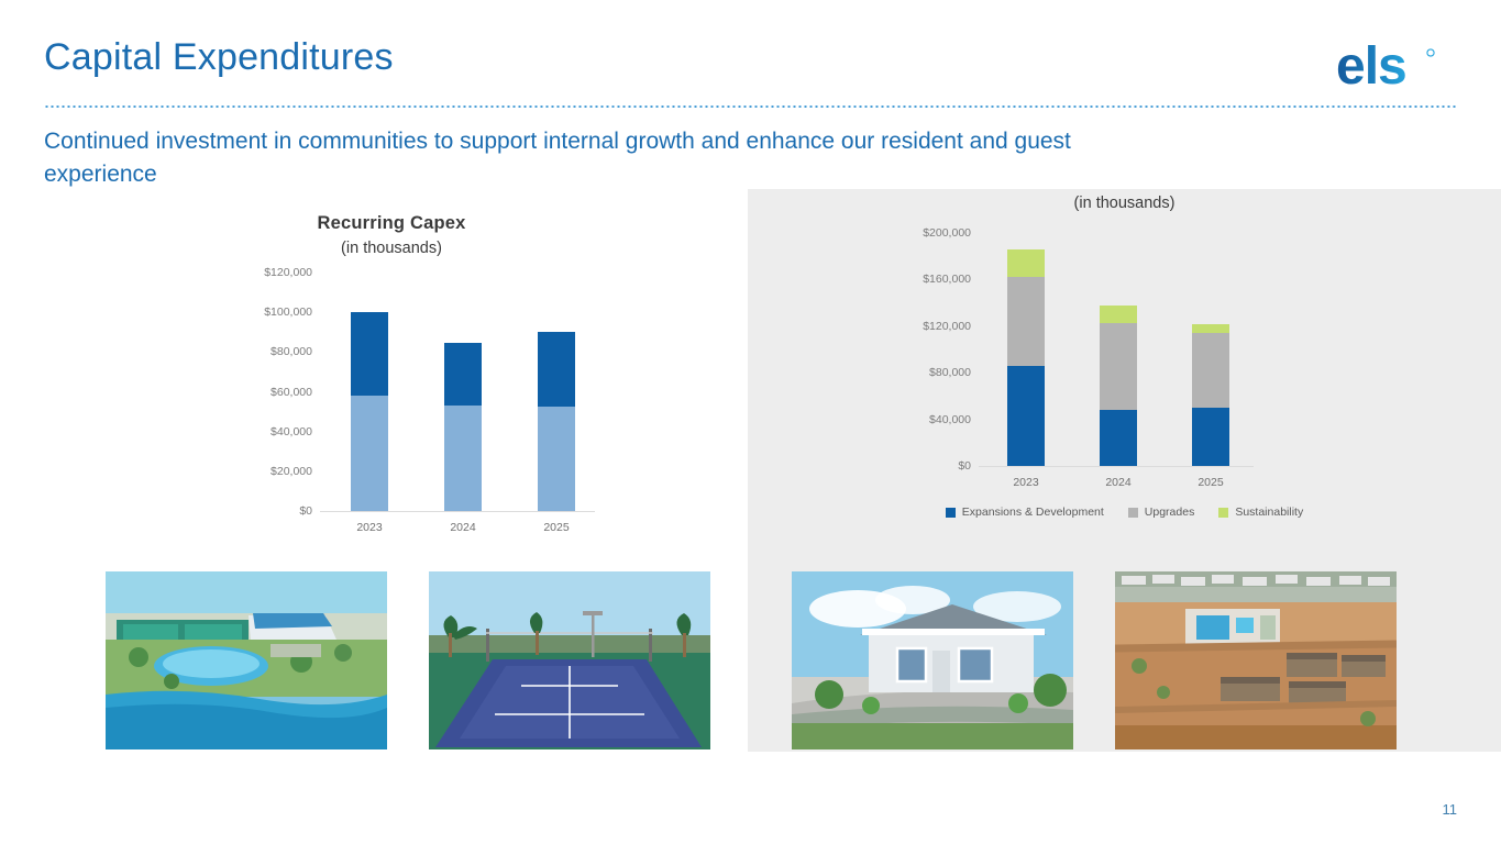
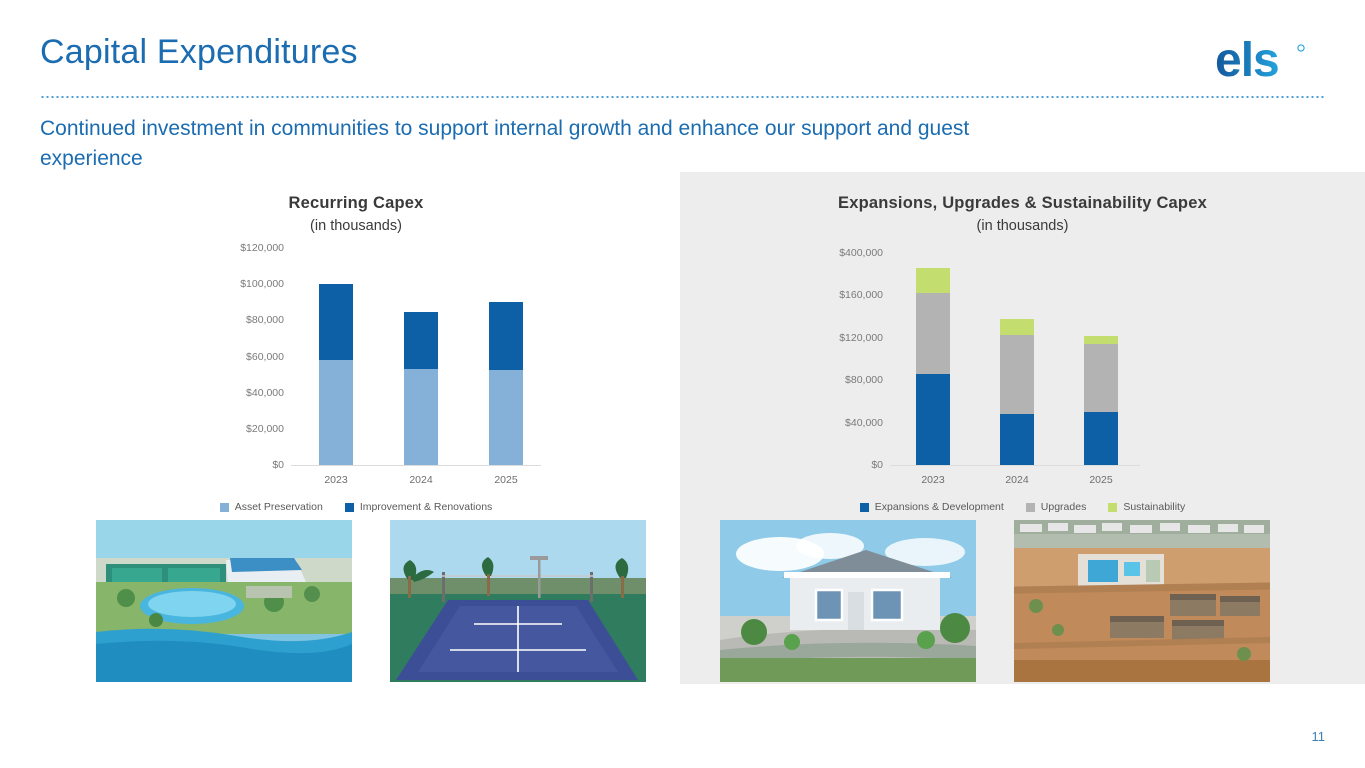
  Capital Expenditures
  els
- Continued investment in communities to support internal growth and enhance our resident and guest experience
+ Continued investment in communities to support internal growth and enhance our support and guest experience
  Recurring Capex
  (in thousands)
  $0
  $20,000
  $40,000
  $60,000
  $80,000
  $100,000
  $120,000
  2023
  2024
  2025
+ Asset Preservation
+ Improvement & Renovations
+ Expansions, Upgrades & Sustainability Capex
  (in thousands)
  $0
  $40,000
  $80,000
  $120,000
  $160,000
- $200,000
+ $400,000
  2023
  2024
  2025
  Expansions & Development
  Upgrades
  Sustainability
  11
